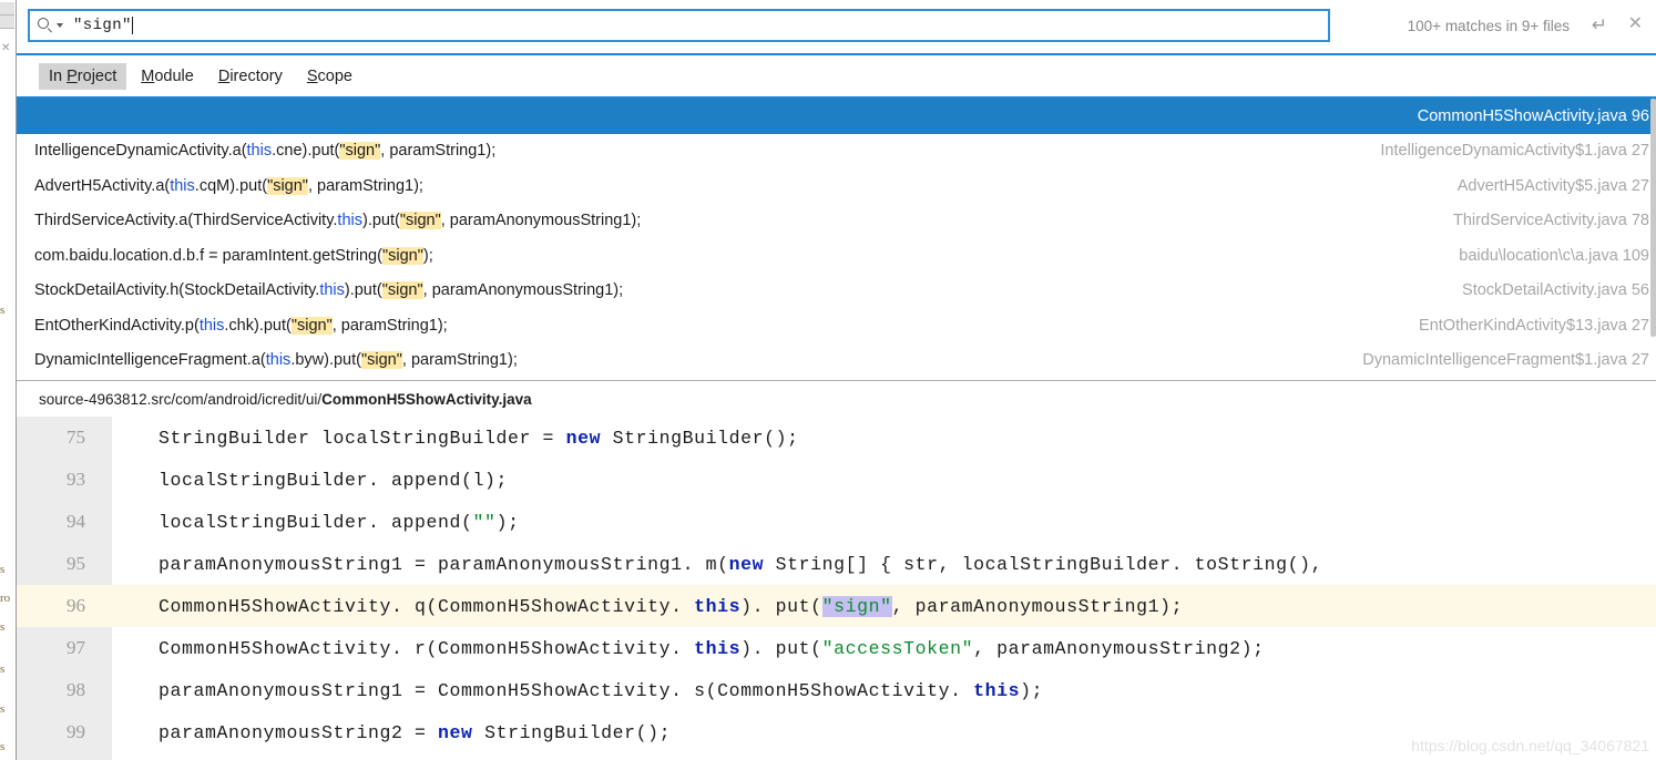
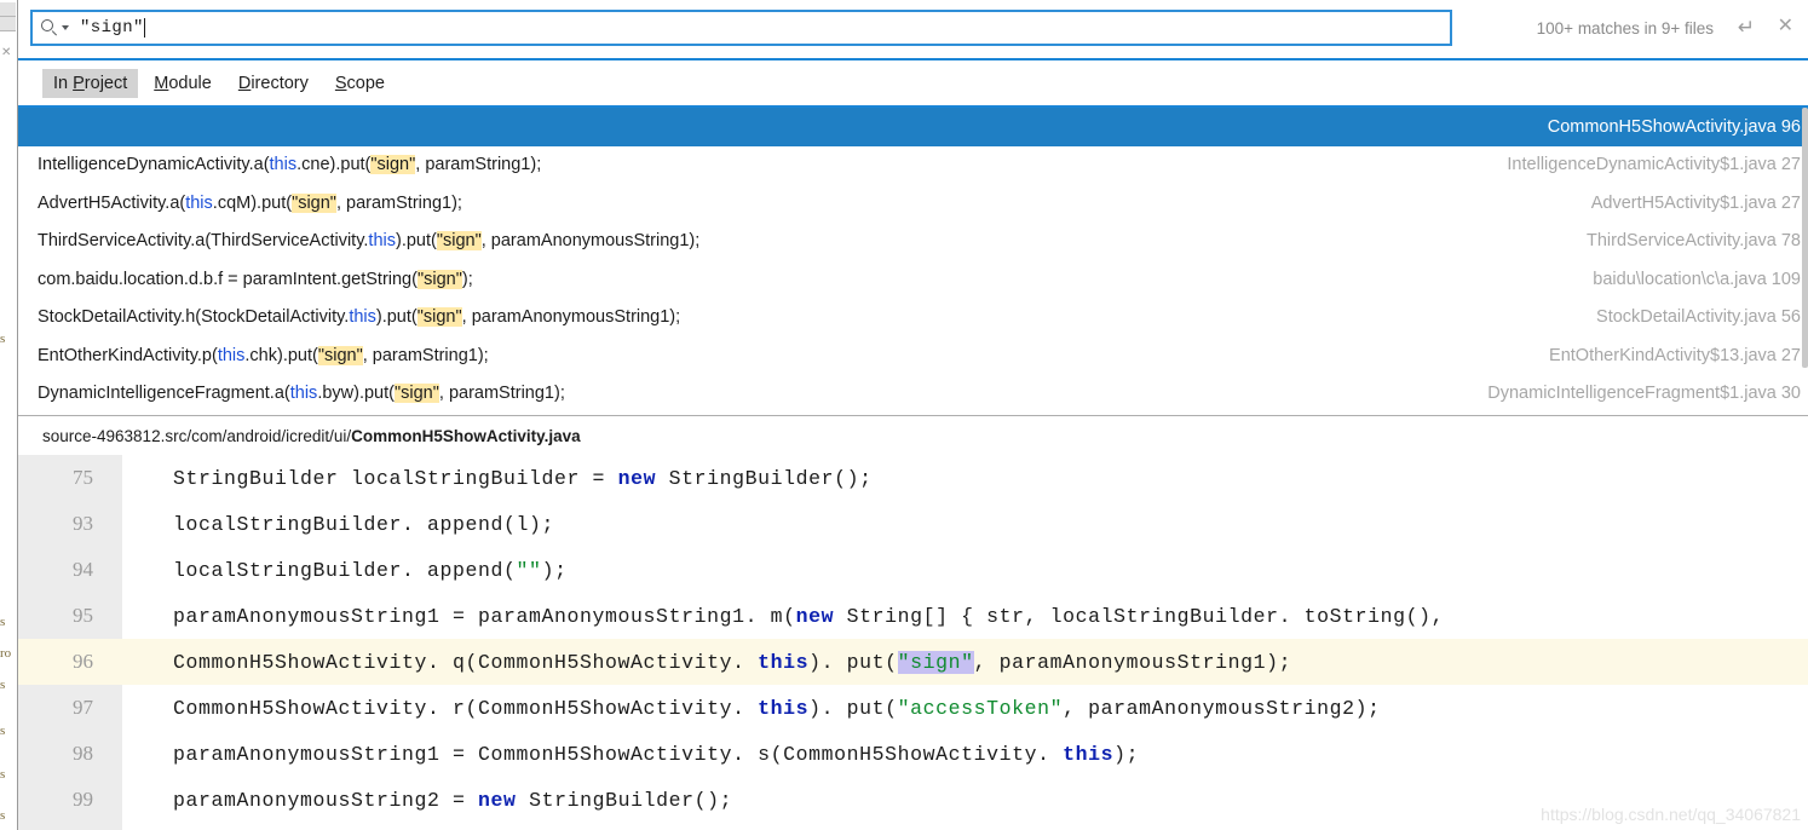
  ✕
  s
  s
  ro
  s
  s
  s
  s
  ″sign″
  100+ matches in 9+ files
  ↵
  ✕
  In Project
  Module
  Directory
  Scope
  CommonH5ShowActivity.java 96
  IntelligenceDynamicActivity.a(this.cne).put("sign", paramString1);
  IntelligenceDynamicActivity$1.java 27
  AdvertH5Activity.a(this.cqM).put("sign", paramString1);
- AdvertH5Activity$5.java 27
+ AdvertH5Activity$1.java 27
  ThirdServiceActivity.a(ThirdServiceActivity.this).put("sign", paramAnonymousString1);
  ThirdServiceActivity.java 78
  com.baidu.location.d.b.f = paramIntent.getString("sign");
  baidu\location\c\a.java 109
  StockDetailActivity.h(StockDetailActivity.this).put("sign", paramAnonymousString1);
  StockDetailActivity.java 56
  EntOtherKindActivity.p(this.chk).put("sign", paramString1);
  EntOtherKindActivity$13.java 27
  DynamicIntelligenceFragment.a(this.byw).put("sign", paramString1);
- DynamicIntelligenceFragment$1.java 27
+ DynamicIntelligenceFragment$1.java 30
  source-4963812.src/com/android/icredit/ui/
  CommonH5ShowActivity.java
  75
  StringBuilder localStringBuilder = new StringBuilder();
  93
  localStringBuilder. append(l);
  94
  localStringBuilder. append(″″);
  95
  paramAnonymousString1 = paramAnonymousString1. m(new String[] { str, localStringBuilder. toString(),
  96
  CommonH5ShowActivity. q(CommonH5ShowActivity. this). put(″sign″, paramAnonymousString1);
  97
  CommonH5ShowActivity. r(CommonH5ShowActivity. this). put(″accessToken″, paramAnonymousString2);
  98
  paramAnonymousString1 = CommonH5ShowActivity. s(CommonH5ShowActivity. this);
  99
  paramAnonymousString2 = new StringBuilder();
  https://blog.csdn.net/qq_34067821
